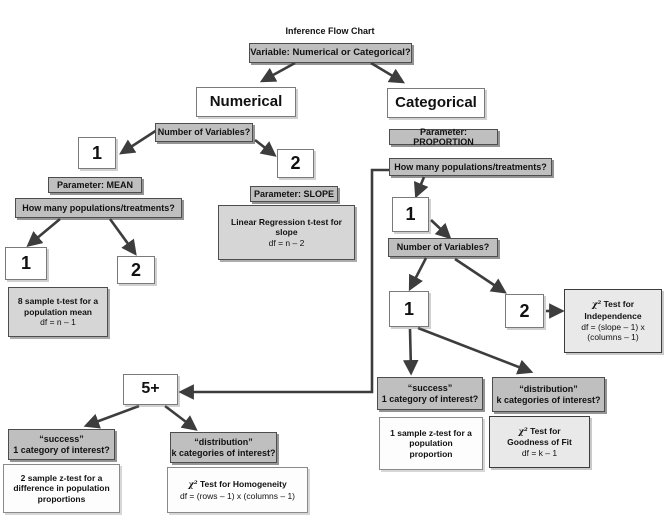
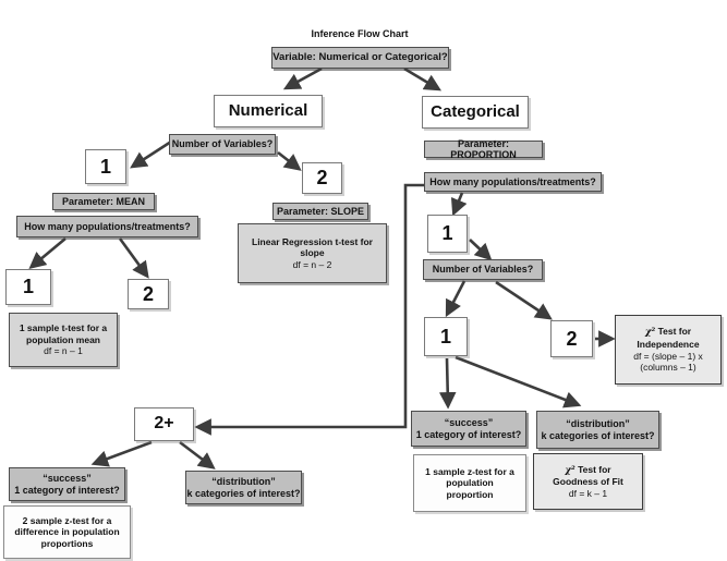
  Inference Flow Chart
  Variable: Numerical or Categorical?
  Numerical
  Categorical
  Number of Variables?
  1
  Parameter: MEAN
  How many populations/treatments?
  1
  2
- 8 sample t-test for a
+ 1 sample t-test for a
  population mean
  df = n – 1
  2
  Parameter: SLOPE
  Linear Regression t-test for
  slope
  df = n – 2
  Parameter: PROPORTION
  How many populations/treatments?
  1
  Number of Variables?
  1
  2
  χ² Test for
  Independence
  df = (slope – 1) x
  (columns – 1)
  “success”
  1 category of interest?
  “distribution”
  k categories of interest?
  1 sample z-test for a
  population
  proportion
  χ² Test for
  Goodness of Fit
  df = k – 1
- 5+
+ 2+
  “success”
  1 category of interest?
  “distribution”
  k categories of interest?
  2 sample z-test for a
  difference in population
  proportions
- χ² Test for Homogeneity
- df = (rows – 1) x (columns – 1)
